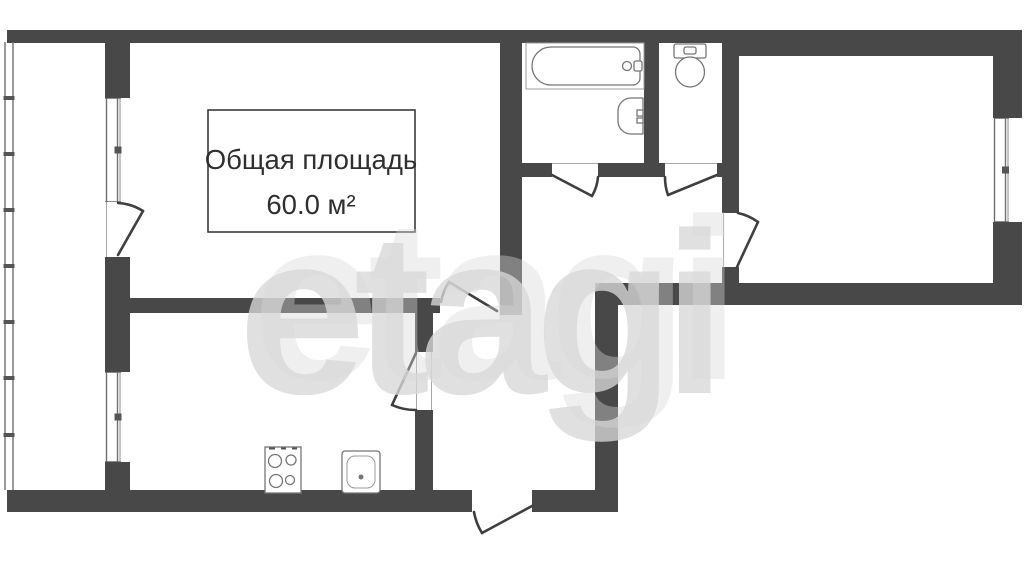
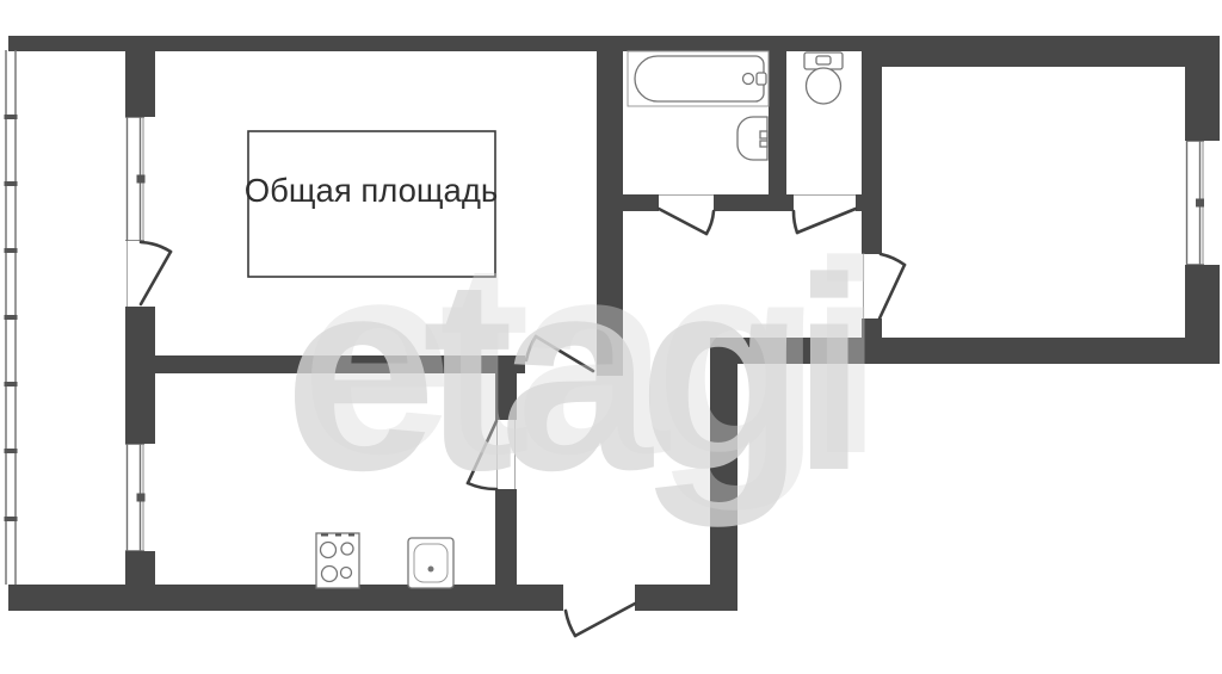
  Общая площадь
- 60.0 м²
  etagi
